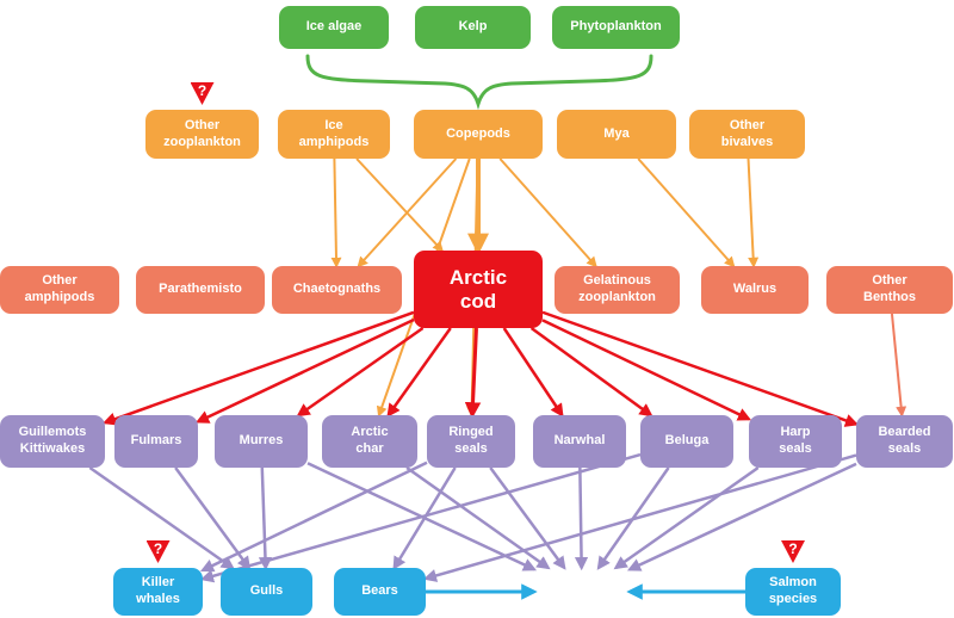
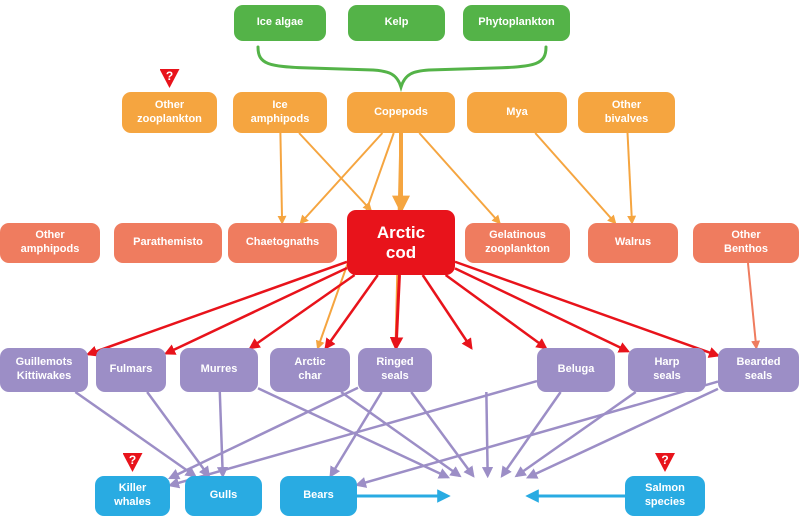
  Ice algae
  Kelp
  Phytoplankton
  Other
  zooplankton
  ?
  Ice
  amphipods
  Copepods
  Mya
  Other
  bivalves
  Other
  amphipods
  Parathemisto
  Chaetognaths
  Arctic
  cod
  Gelatinous
  zooplankton
  Walrus
  Other
  Benthos
  Guillemots
  Kittiwakes
  Fulmars
  Murres
  Arctic
  char
  Ringed
  seals
- Narwhal
  Beluga
  Harp
  seals
  Bearded
  seals
  Killer
  whales
  ?
  Gulls
  Bears
  Salmon
  species
  ?
